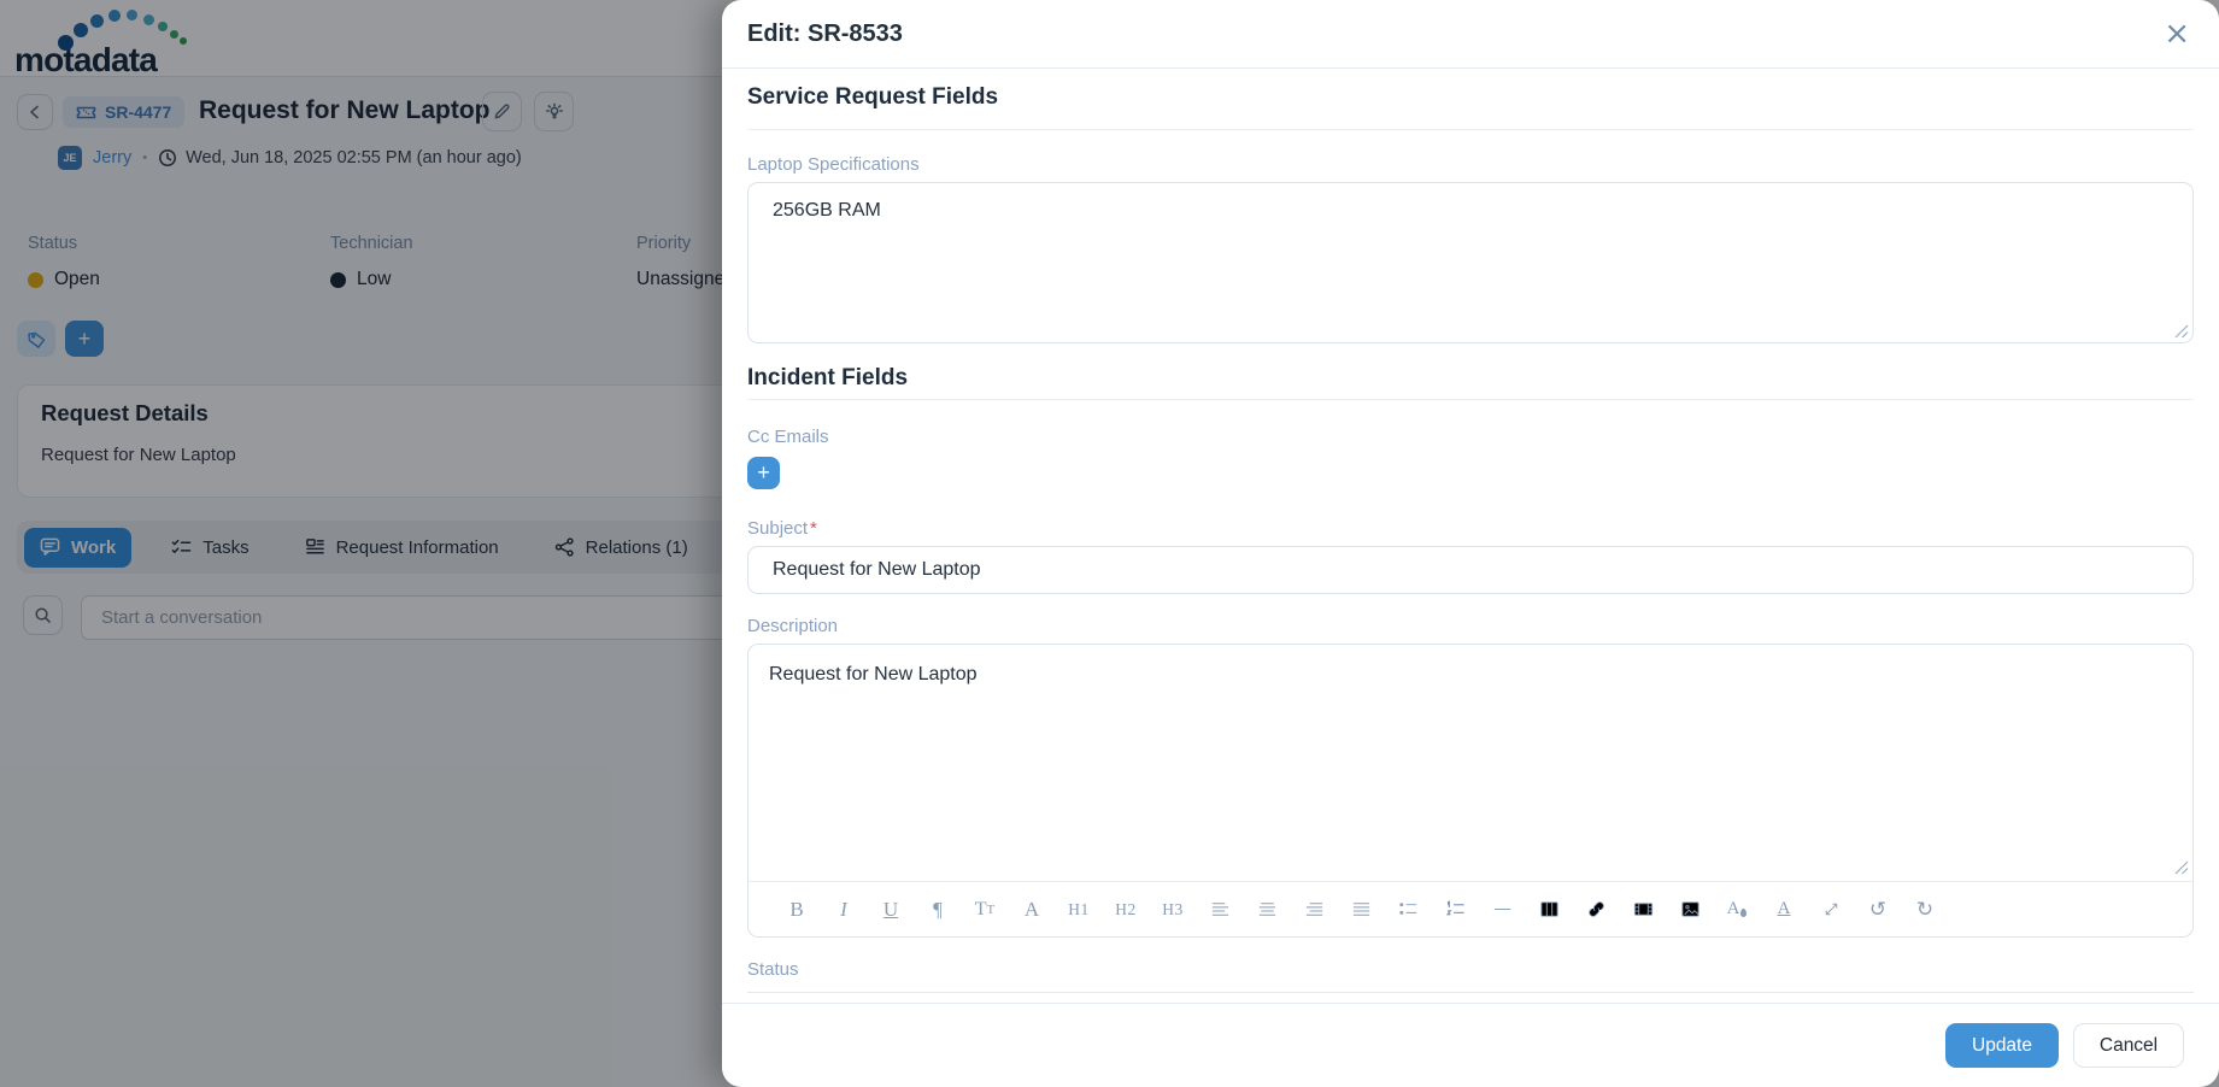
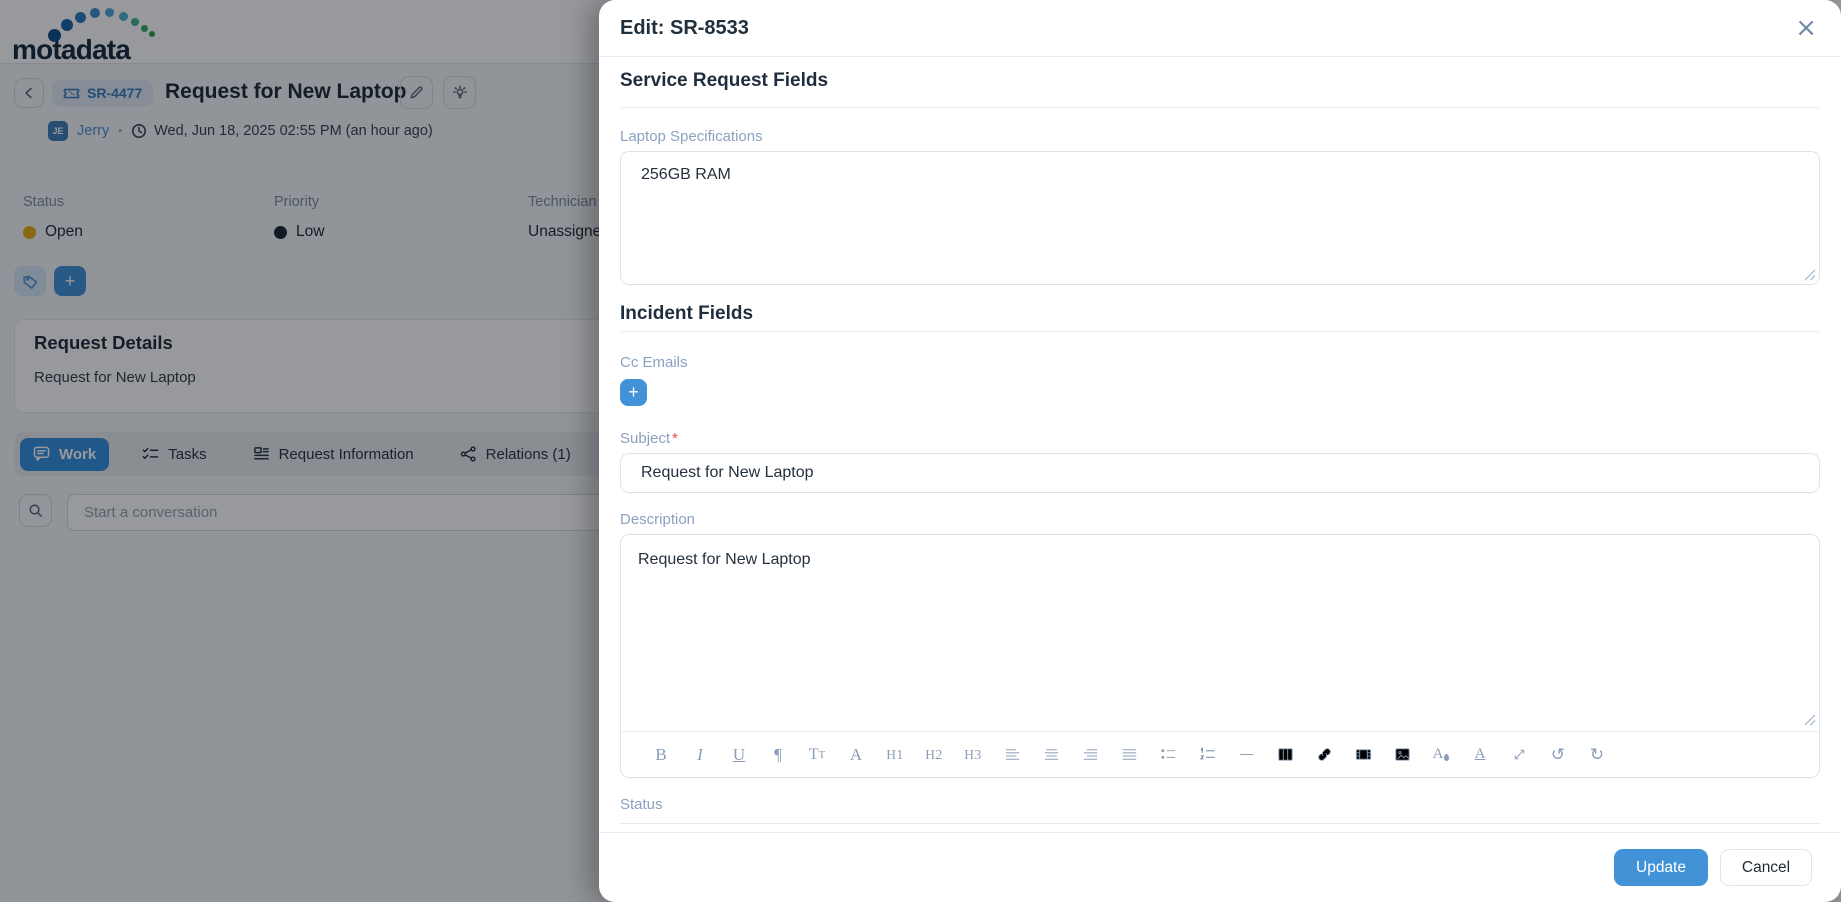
  motadata
  SR-4477
  Request for New Laptop
  JE
  Jerry
  •
  Wed, Jun 18, 2025 02:55 PM (an hour ago)
  +
  Request Details
  Request for New Laptop
  Work
  Tasks
  Request Information
  Relations (1)
  Start a conversation
  Status
  Open
- Technician
+ Priority
  Low
- Priority
+ Technician
  Unassigne
  Edit: SR-8533
  ×
  Service Request Fields
  Laptop Specifications
  256GB RAM
  Incident Fields
  Cc Emails
  +
  Subject*
  Request for New Laptop
  Description
  Request for New Laptop
  B
  I
  U
  ¶
  T
  T
  A
  H1
  H2
  H3
  A
  A
  ↺
  ↻
  Status
  Update
  Cancel
